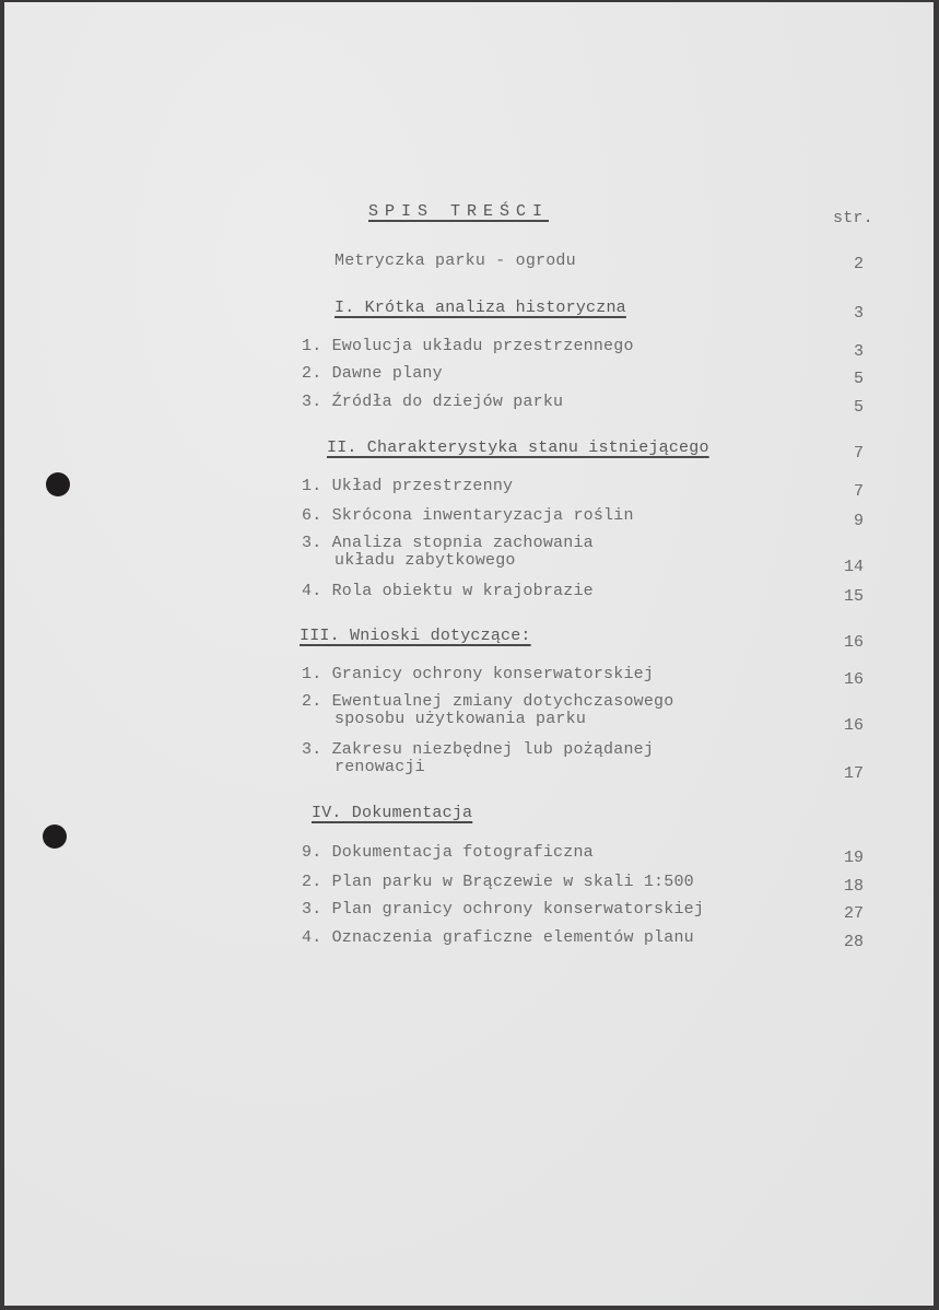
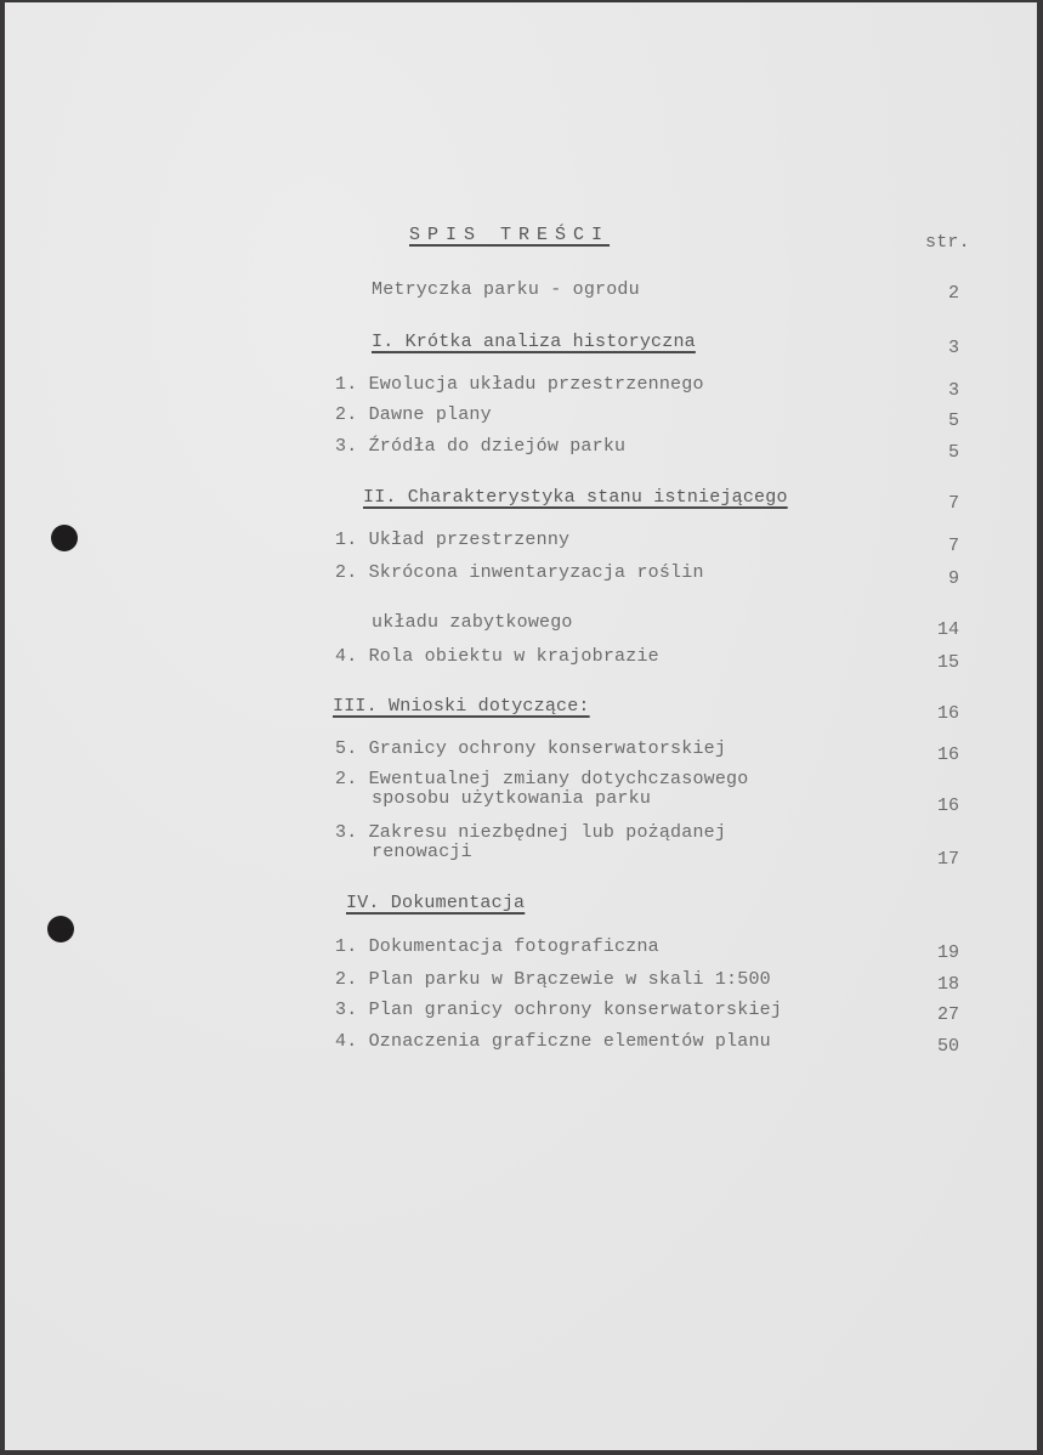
  SPIS TREŚCI
  str.
  Metryczka parku - ogrodu
  2
  I. Krótka analiza historyczna
  3
  1. Ewolucja układu przestrzennego
  3
  2. Dawne plany
  5
  3. Źródła do dziejów parku
  5
  II. Charakterystyka stanu istniejącego
  7
  1. Układ przestrzenny
  7
- 6. Skrócona inwentaryzacja roślin
+ 2. Skrócona inwentaryzacja roślin
  9
- 3. Analiza stopnia zachowania
  układu zabytkowego
  14
  4. Rola obiektu w krajobrazie
  15
  III. Wnioski dotyczące:
  16
- 1. Granicy ochrony konserwatorskiej
+ 5. Granicy ochrony konserwatorskiej
  16
  2. Ewentualnej zmiany dotychczasowego
  sposobu użytkowania parku
  16
  3. Zakresu niezbędnej lub pożądanej
  renowacji
  17
  IV. Dokumentacja
- 9. Dokumentacja fotograficzna
+ 1. Dokumentacja fotograficzna
  19
  2. Plan parku w Brączewie w skali 1:500
  18
  3. Plan granicy ochrony konserwatorskiej
  27
  4. Oznaczenia graficzne elementów planu
- 28
+ 50
